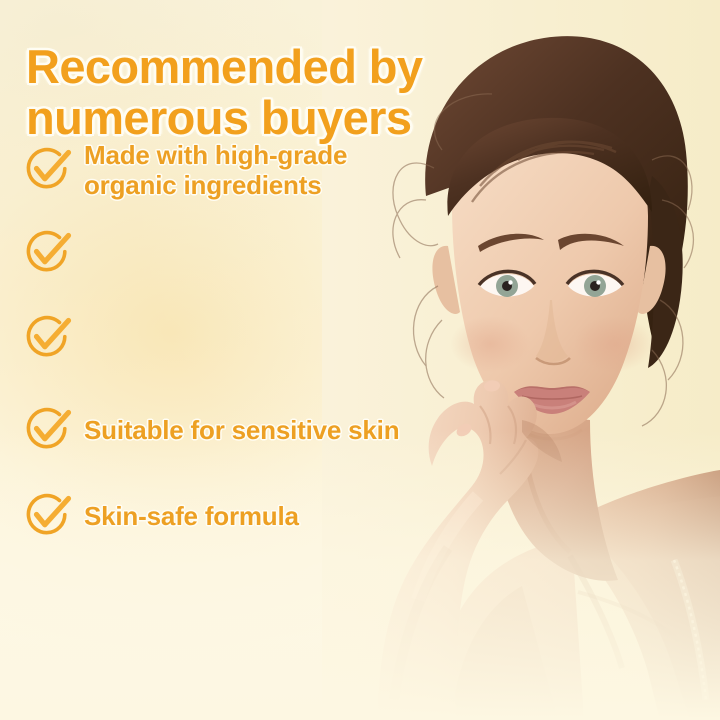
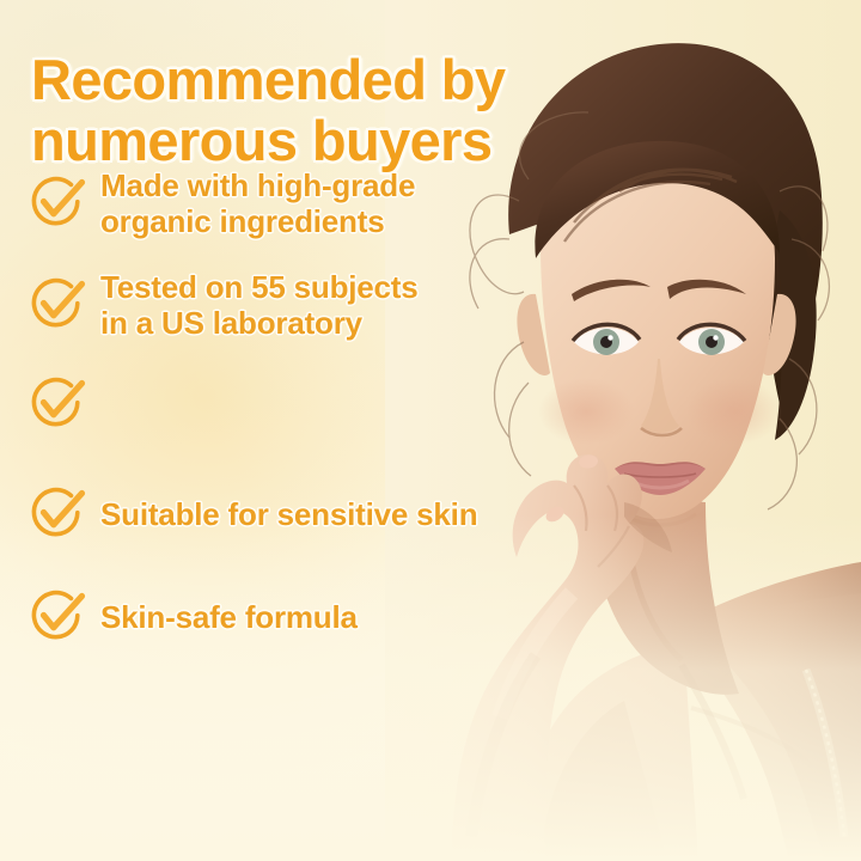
  Recommended by
  numerous buyers
  Made with high-grade
  organic ingredients
+ Tested on 55 subjects
+ in a US laboratory
  Suitable for sensitive skin
  Skin-safe formula
